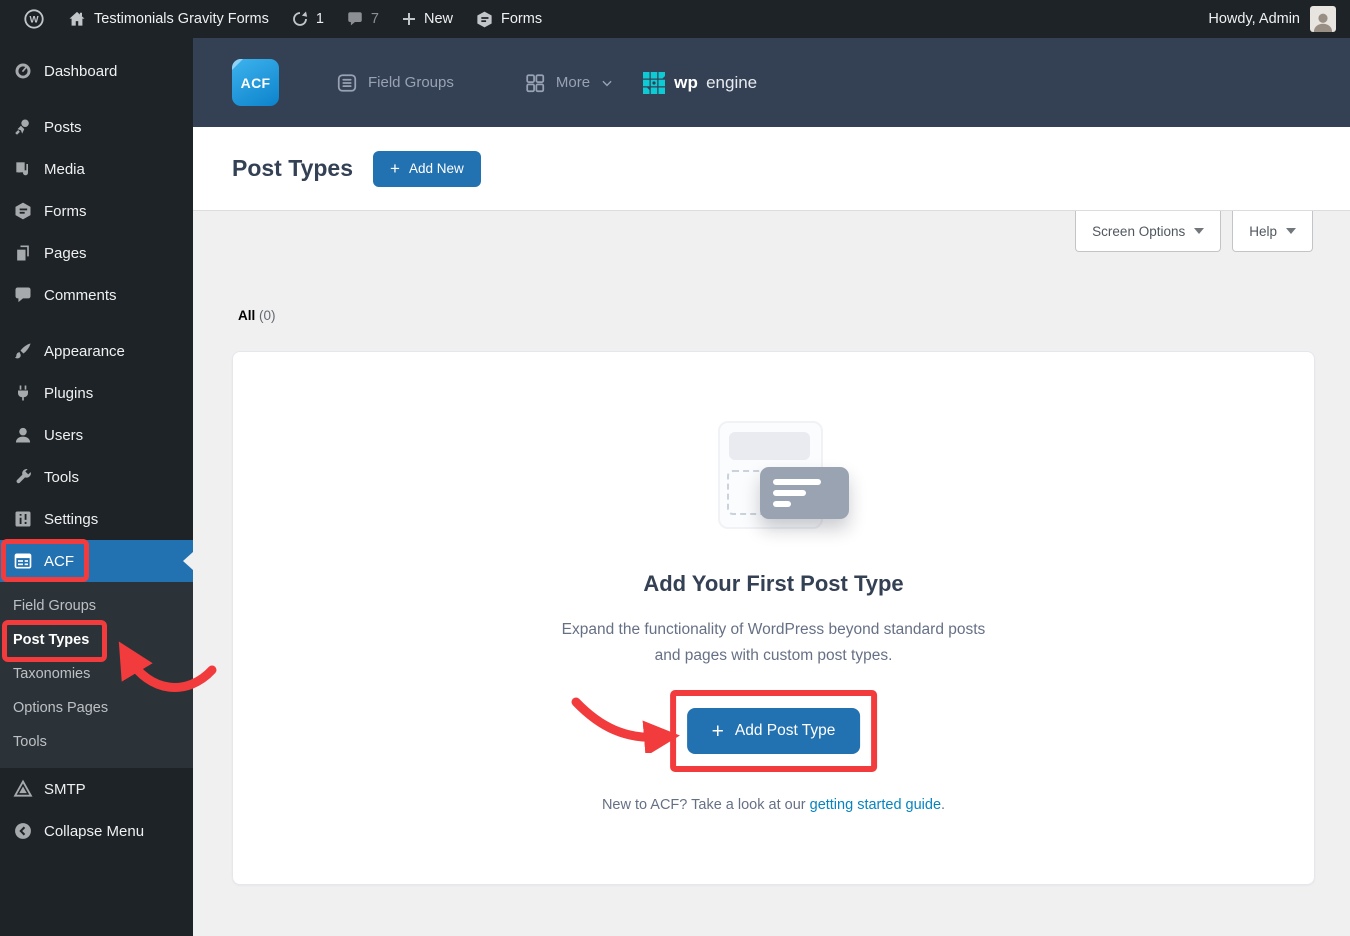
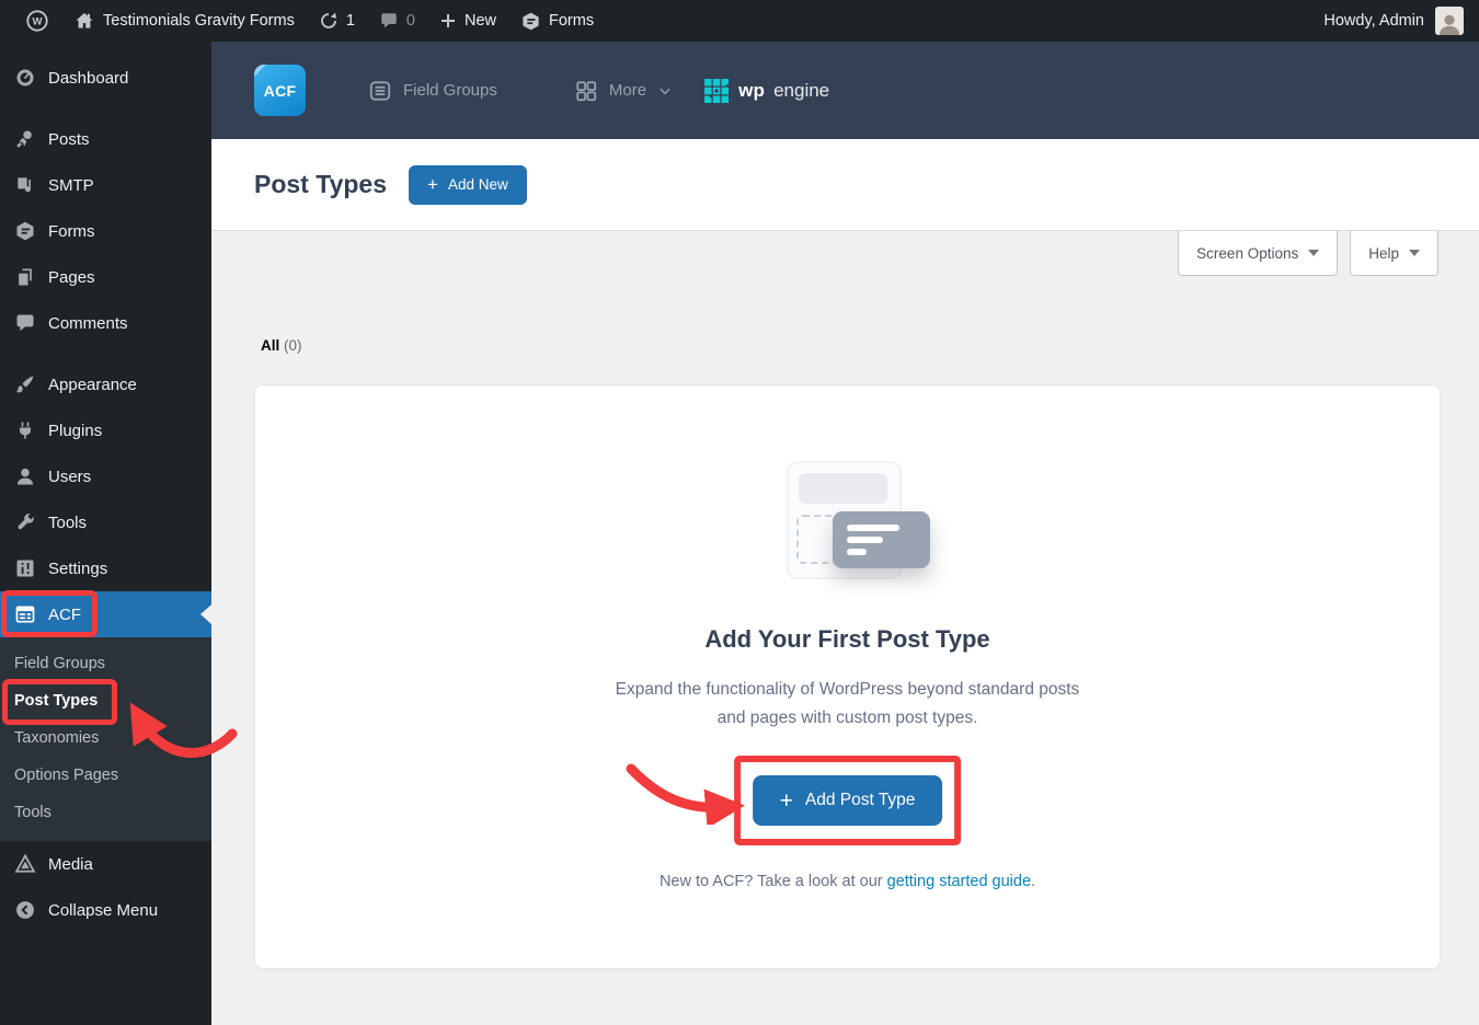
  W
  Testimonials Gravity Forms
  1
- 7
+ 0
  New
  Forms
  Howdy, Admin
  Dashboard
  Posts
- Media
+ SMTP
  Forms
  Pages
  Comments
  Appearance
  Plugins
  Users
  Tools
  Settings
  ACF
  Field Groups
  Post Types
  Taxonomies
  Options Pages
  Tools
- SMTP
+ Media
  Collapse Menu
  ACF
  Field Groups
  More
  wp
  engine
  Post Types
  +
  Add New
  Screen Options
  Help
  All (0)
  Add Your First Post Type
  Expand the functionality of WordPress beyond standard posts
  and pages with custom post types.
  +
  Add Post Type
  New to ACF? Take a look at our getting started guide.
